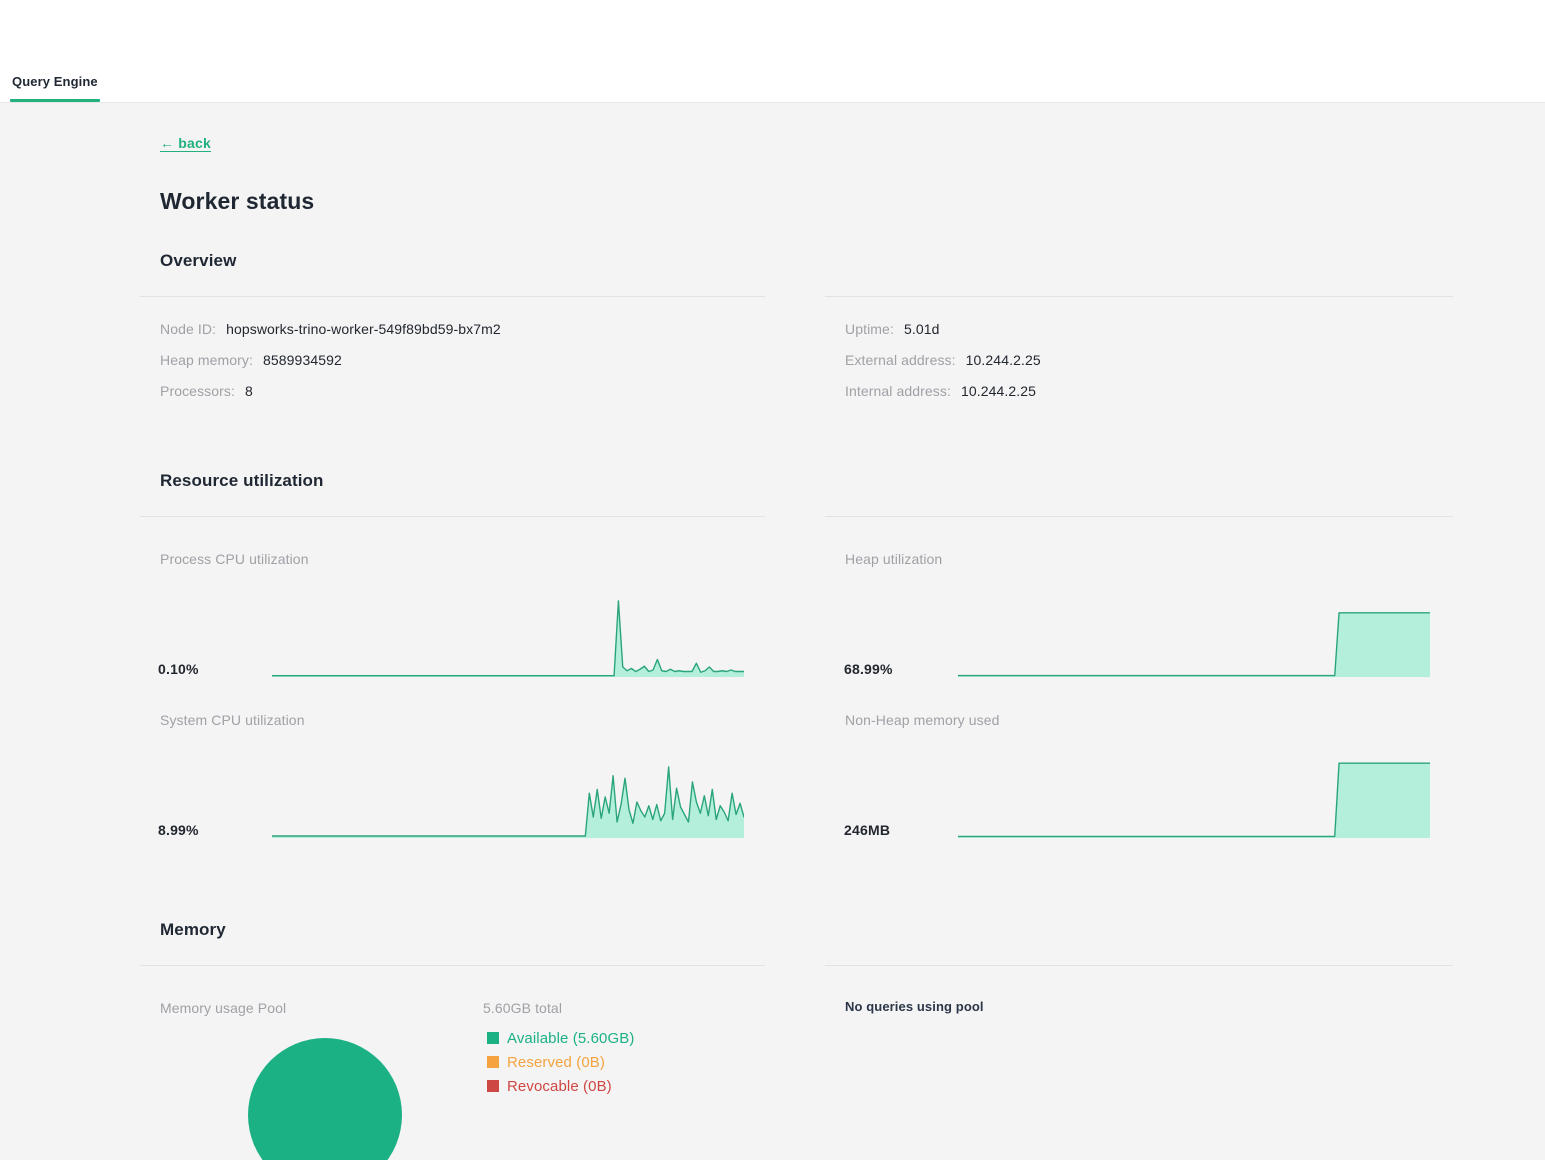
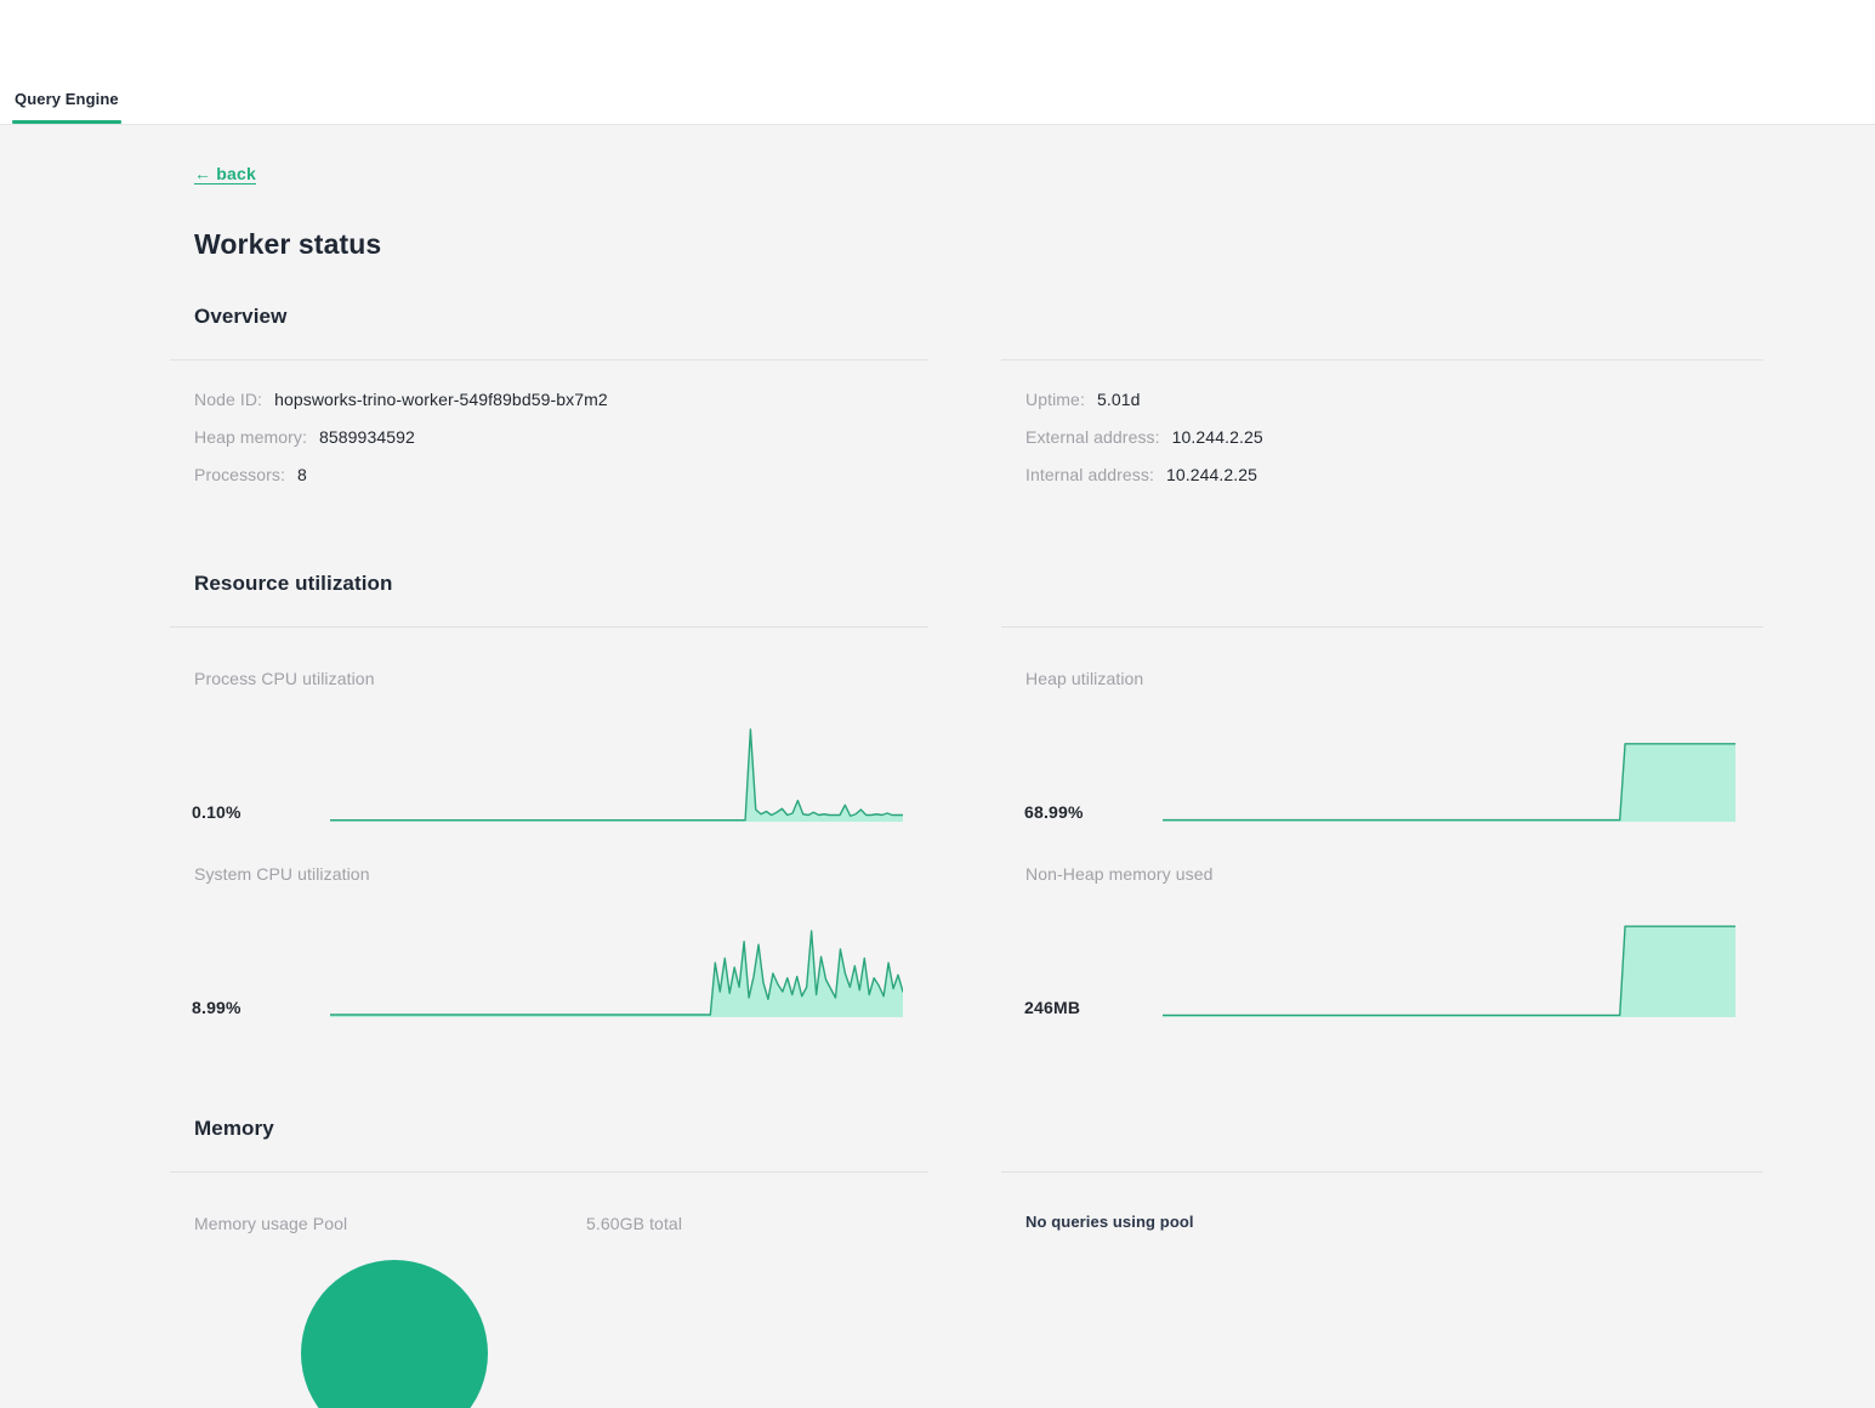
  Query Engine
  ← back
  Worker status
  Overview
  Node ID: hopsworks-trino-worker-549f89bd59-bx7m2
  Heap memory: 8589934592
  Processors: 8
  Uptime: 5.01d
  External address: 10.244.2.25
  Internal address: 10.244.2.25
  Resource utilization
  Process CPU utilization
  0.10%
  System CPU utilization
  8.99%
  Heap utilization
  68.99%
  Non-Heap memory used
  246MB
  Memory
  Memory usage Pool
  5.60GB total
- Available (5.60GB)
- Reserved (0B)
- Revocable (0B)
  No queries using pool
